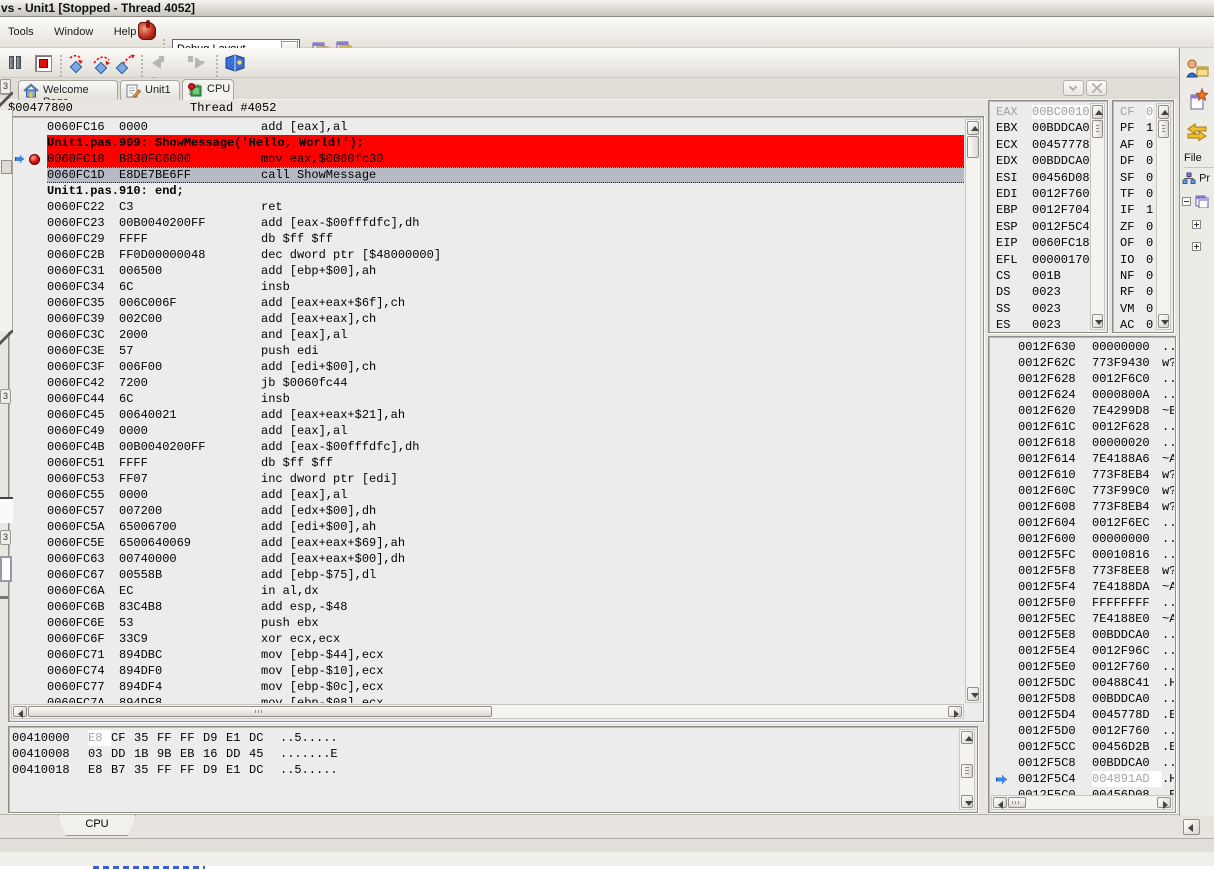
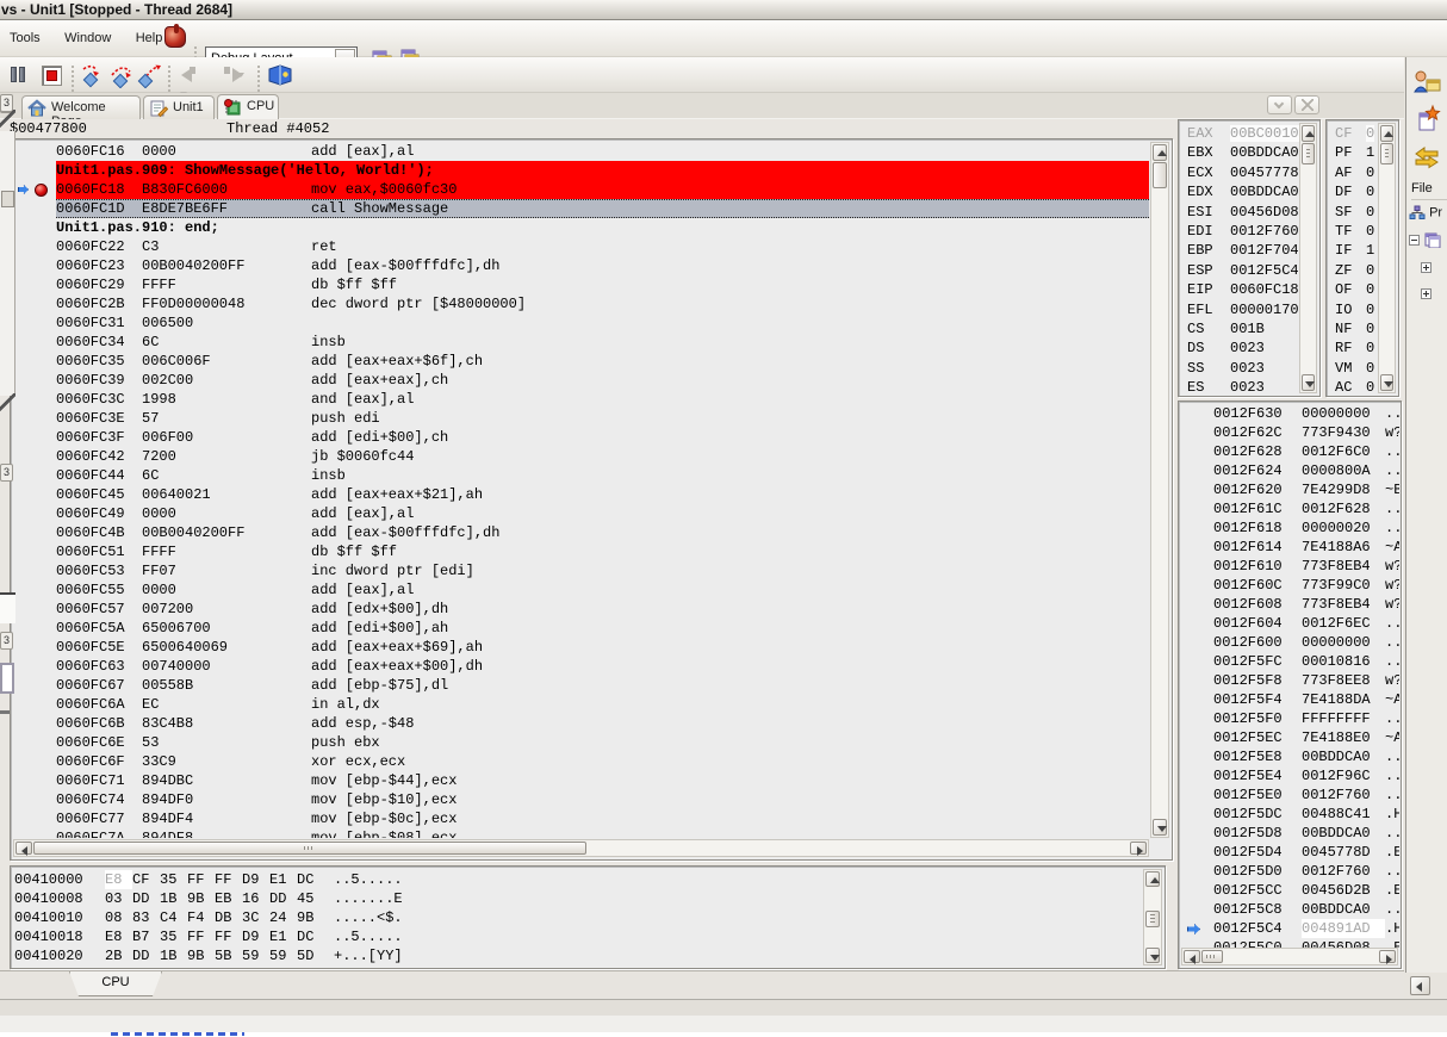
- vs - Unit1 [Stopped - Thread 4052]
+ vs - Unit1 [Stopped - Thread 2684]
  Tools Window Help
  Unit1
  CPU
  $00477800
  Thread #4052
  0060FC16
  0000
  add [eax],al
  Unit1.pas.909: ShowMessage('Hello, World!');
  0060FC18
  B830FC6000
  mov eax,$0060fc30
  0060FC1D
  E8DE7BE6FF
  call ShowMessage
  Unit1.pas.910: end;
  0060FC22
  C3
  ret
  0060FC23
  00B0040200FF
  add [eax-$00fffdfc],dh
  0060FC29
  FFFF
  db $ff $ff
  0060FC2B
  FF0D00000048
  dec dword ptr [$48000000]
  0060FC31
  006500
- add [ebp+$00],ah
  0060FC34
  6C
  insb
  0060FC35
  006C006F
  add [eax+eax+$6f],ch
  0060FC39
  002C00
  add [eax+eax],ch
  0060FC3C
- 2000
+ 1998
  and [eax],al
  0060FC3E
  57
  push edi
  0060FC3F
  006F00
  add [edi+$00],ch
  0060FC42
  7200
  jb $0060fc44
  0060FC44
  6C
  insb
  0060FC45
  00640021
  add [eax+eax+$21],ah
  0060FC49
  0000
  add [eax],al
  0060FC4B
  00B0040200FF
  add [eax-$00fffdfc],dh
  0060FC51
  FFFF
  db $ff $ff
  0060FC53
  FF07
  inc dword ptr [edi]
  0060FC55
  0000
  add [eax],al
  0060FC57
  007200
  add [edx+$00],dh
  0060FC5A
  65006700
  add [edi+$00],ah
  0060FC5E
  6500640069
  add [eax+eax+$69],ah
  0060FC63
  00740000
  add [eax+eax+$00],dh
  0060FC67
  00558B
  add [ebp-$75],dl
  0060FC6A
  EC
  in al,dx
  0060FC6B
  83C4B8
  add esp,-$48
  0060FC6E
  53
  push ebx
  0060FC6F
  33C9
  xor ecx,ecx
  0060FC71
  894DBC
  mov [ebp-$44],ecx
  0060FC74
  894DF0
  mov [ebp-$10],ecx
  0060FC77
  894DF4
  mov [ebp-$0c],ecx
  00410000 E8 CF 35 FF FF D9 E1 DC ..5.....
  00410008 03 DD 1B 9B EB 16 DD 45 .......E
+ 00410010 08 83 C4 F4 DB 3C 24 9B .....<$.
  00410018 E8 B7 35 FF FF D9 E1 DC ..5.....
+ 00410020 2B DD 1B 9B 5B 59 59 5D +...[YY]
  EAX 00BC0010
  EBX 00BDDCA0
  ECX 00457778
  EDX 00BDDCA0
  ESI 00456D08
  EDI 0012F760
  EBP 0012F704
  ESP 0012F5C4
  EIP 0060FC18
  EFL 00000170
  CS 001B
  DS 0023
  SS 0023
  ES 0023
  CF 0
  PF 1
  AF 0
  DF 0
  SF 0
  TF 0
  IF 1
  ZF 0
  OF 0
  IO 0
  NF 0
  RF 0
  VM 0
  AC 0
  0012F630 00000000 ..
  0012F62C 773F9430 w?
  0012F628 0012F6C0 ..
  0012F624 0000800A ..
  0012F620 7E4299D8 ~B
  0012F61C 0012F628 ..
  0012F618 00000020 ..
  0012F614 7E4188A6 ~A
  0012F610 773F8EB4 w?
  0012F60C 773F99C0 w?
  0012F608 773F8EB4 w?
  0012F604 0012F6EC ..
  0012F600 00000000 ..
  0012F5FC 00010816 ..
  0012F5F8 773F8EE8 w?
  0012F5F4 7E4188DA ~A
  0012F5F0 FFFFFFFF ..
  0012F5EC 7E4188E0 ~A
  0012F5E8 00BDDCA0 ..
  0012F5E4 0012F96C ..
  0012F5E0 0012F760 ..
  0012F5DC 00488C41 .H
  0012F5D8 00BDDCA0 ..
  0012F5D4 0045778D .E
  0012F5D0 0012F760 ..
  0012F5CC 00456D2B .E
  0012F5C8 00BDDCA0 ..
  0012F5C4 004891AD .H
  File
  Pr
  CPU
  3
  3
  3
